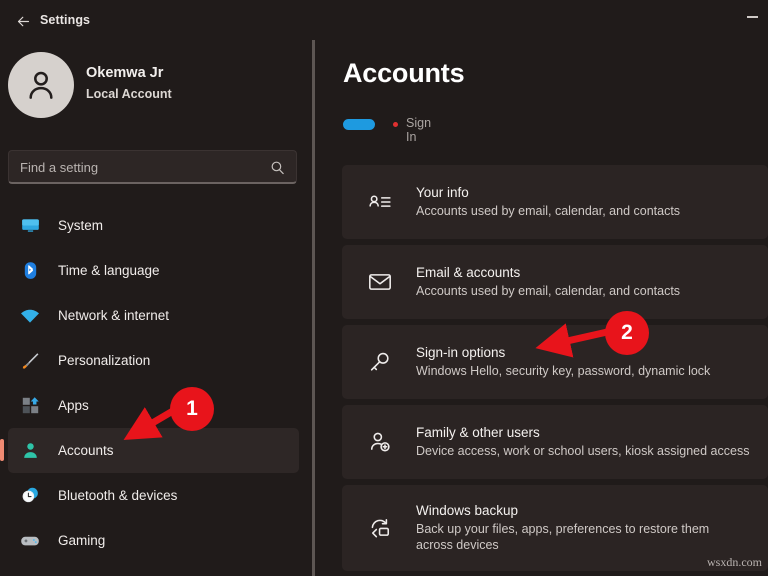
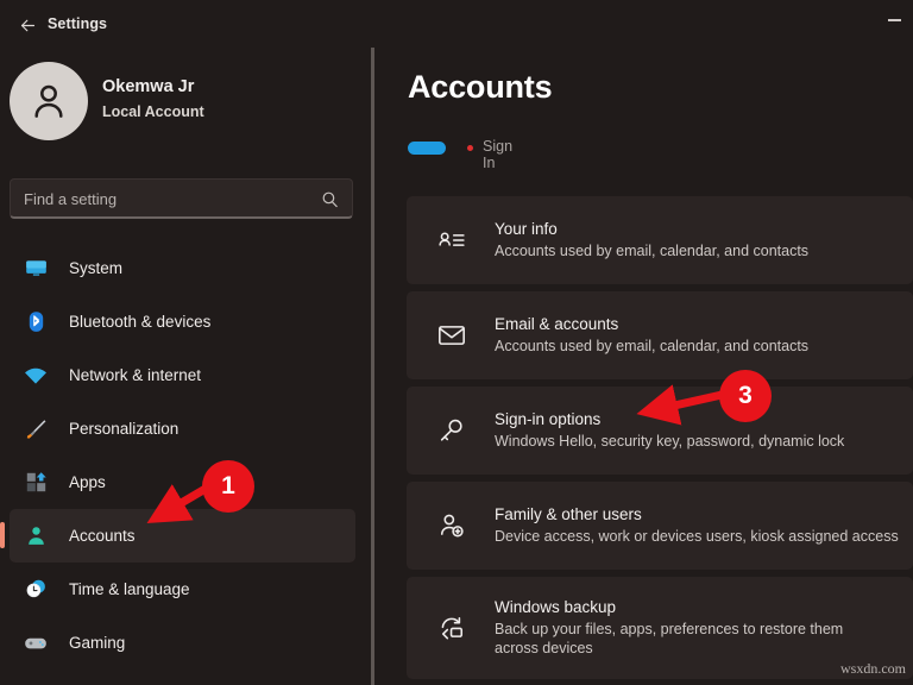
  Settings
  Okemwa Jr
  Local Account
  Find a setting
  System
- Time & language
+ Bluetooth & devices
  Network & internet
  Personalization
  Apps
  Accounts
- Bluetooth & devices
+ Time & language
  Gaming
  Accounts
  Sign In
  Your info
  Accounts used by email, calendar, and contacts
  Email & accounts
  Accounts used by email, calendar, and contacts
  Sign-in options
  Windows Hello, security key, password, dynamic lock
  Family & other users
- Device access, work or school users, kiosk assigned access
+ Device access, work or devices users, kiosk assigned access
  Windows backup
  Back up your files, apps, preferences to restore them across devices
  1
- 2
+ 3
  wsxdn.com
